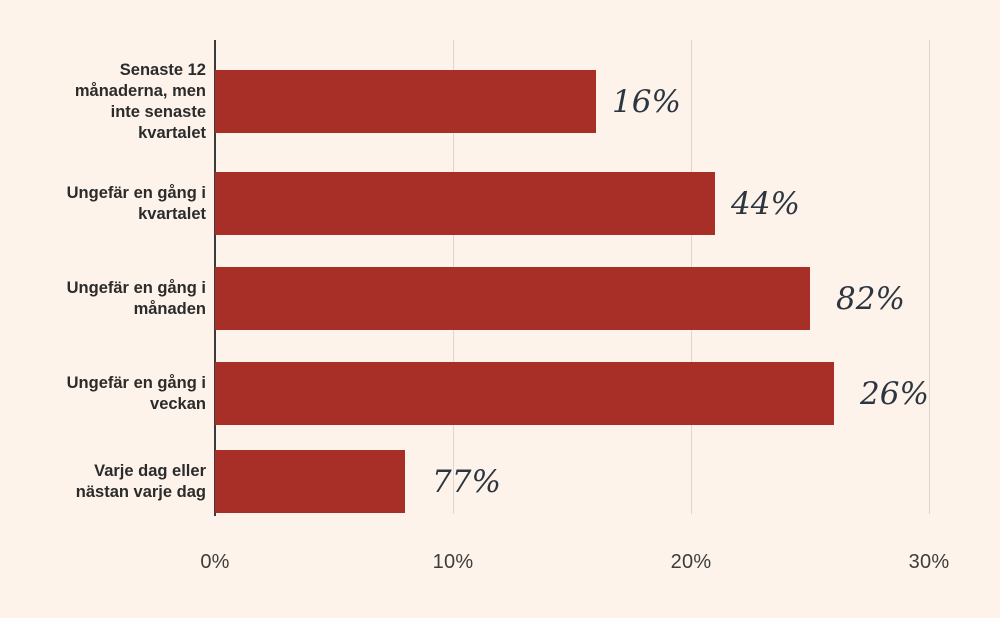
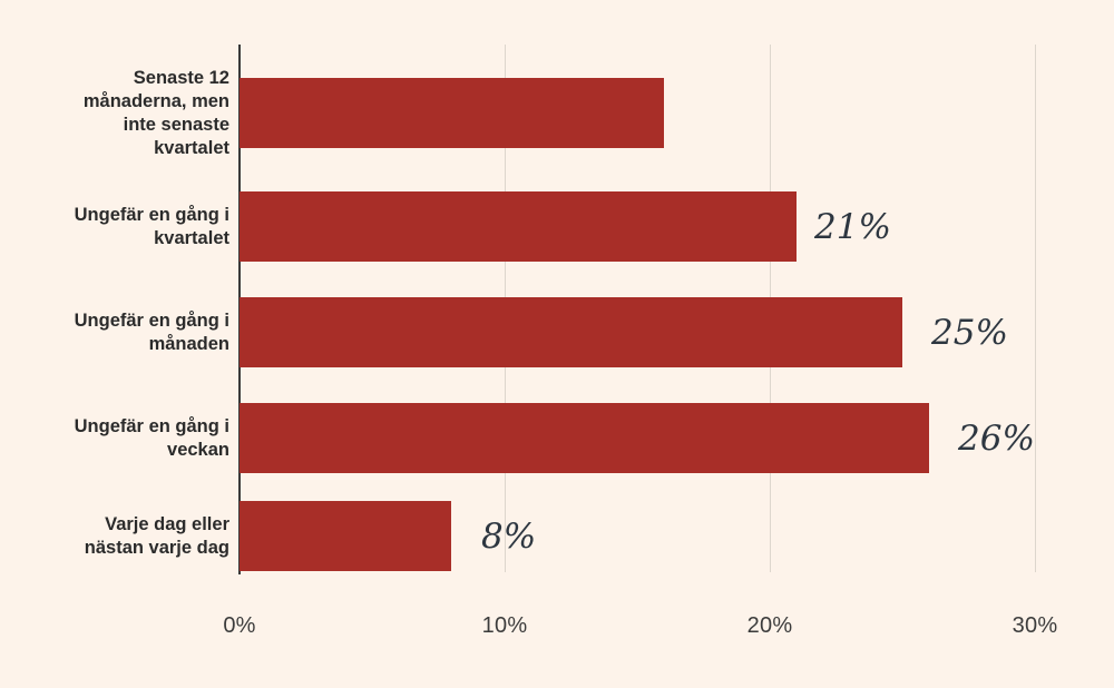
  0%
  10%
  20%
  30%
  Senaste 12
  månaderna, men
  inte senaste
  kvartalet
- 16%
  Ungefär en gång i
  kvartalet
- 44%
+ 21%
  Ungefär en gång i
  månaden
- 82%
+ 25%
  Ungefär en gång i
  veckan
  26%
  Varje dag eller
  nästan varje dag
- 77%
+ 8%
